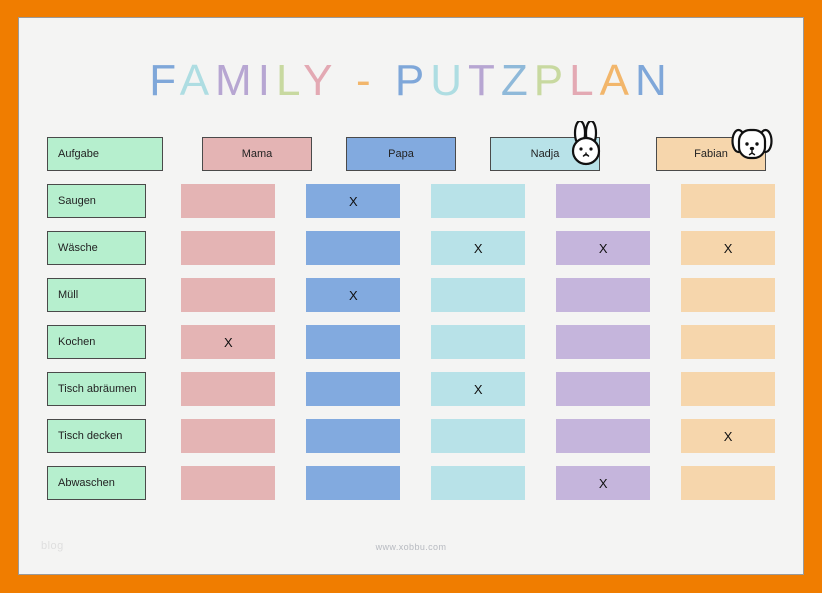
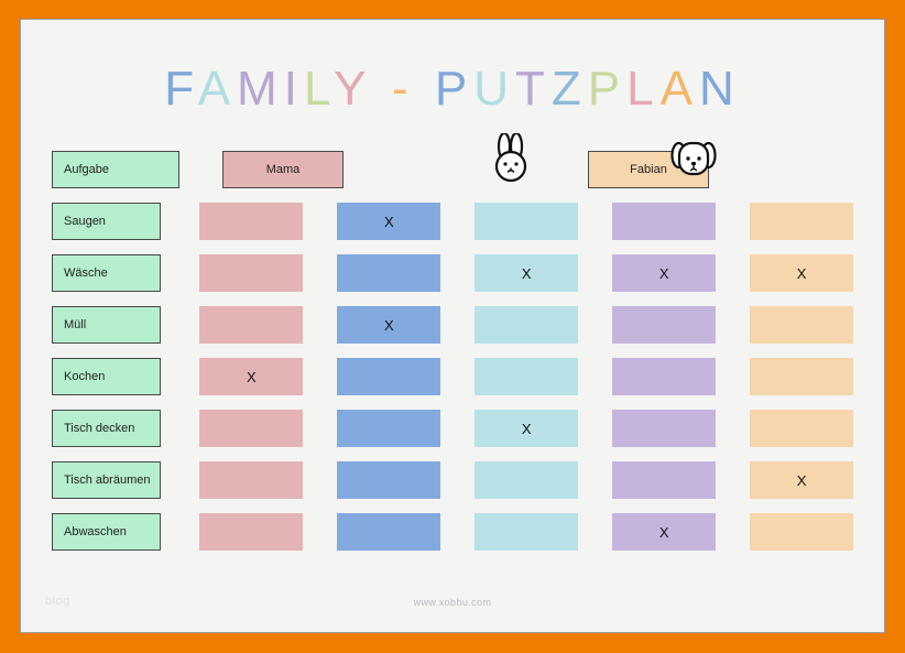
  FAMILY - PUTZPLAN
  Aufgabe
  Mama
- Papa
- Nadja
  Fabian
  Saugen
  X
  Wäsche
  X
  X
  X
  Müll
  X
  Kochen
  X
- Tisch abräumen
+ Tisch decken
  X
- Tisch decken
+ Tisch abräumen
  X
  Abwaschen
  X
  www.xobbu.com
